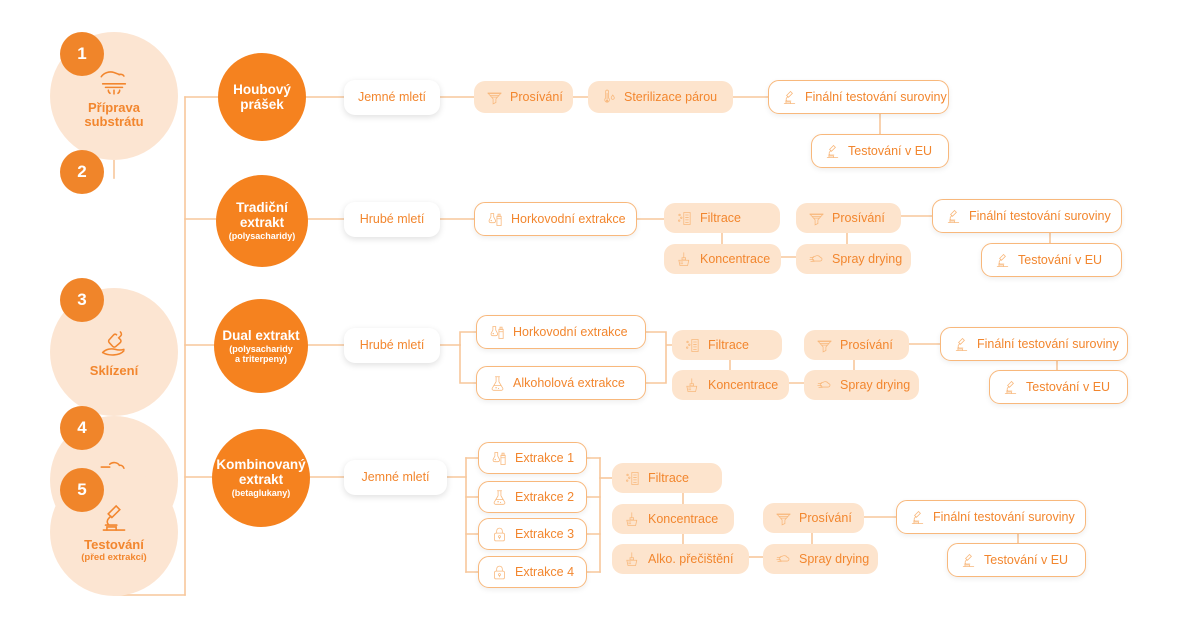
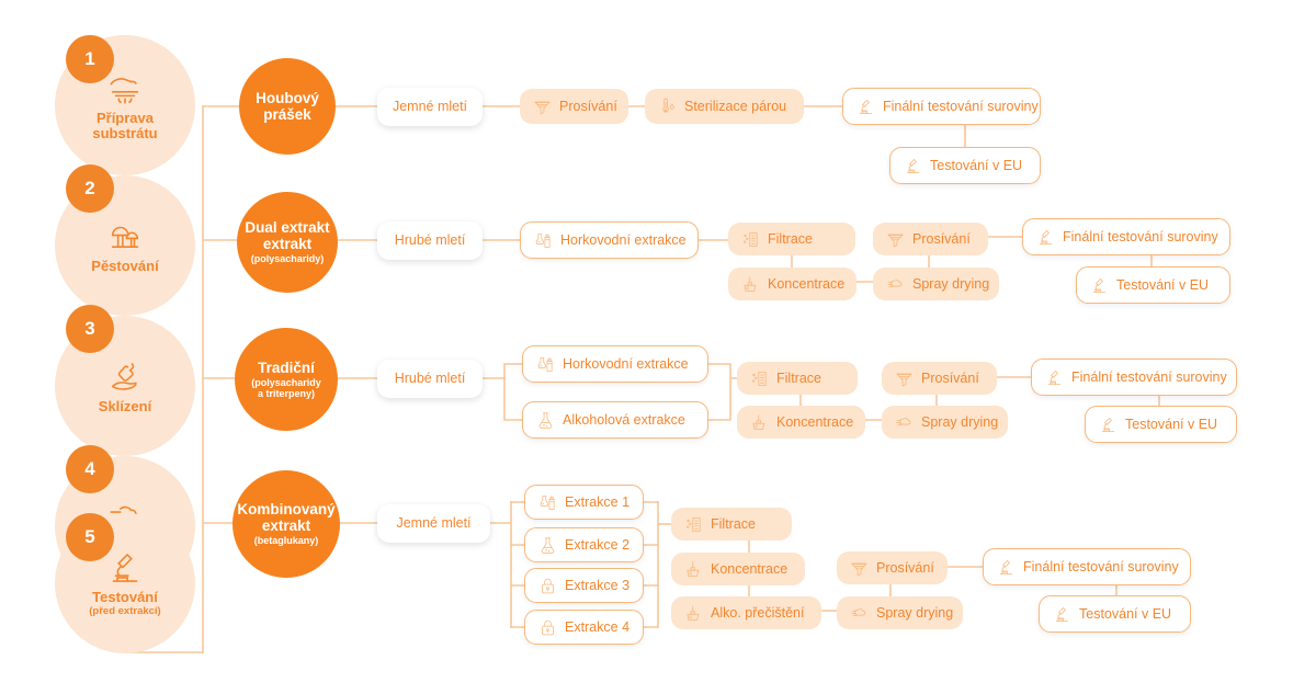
  Příprava
  substrátu
  1
+ Pěstování
  2
  Sklízení
  3
  4
  Testování
  (před extrakcí)
  5
  Houbový
  prášek
- Tradiční
+ Dual extrakt
  extrakt
  (polysacharidy)
- Dual extrakt
+ Tradiční
  (polysacharidy
  a triterpeny)
  Kombinovaný
  extrakt
  (betaglukany)
  Jemné mletí
  Prosívání
  Sterilizace párou
  Finální testování suroviny
  Testování v EU
  Hrubé mletí
  Horkovodní extrakce
  Filtrace
  Koncentrace
  Prosívání
  Spray drying
  Finální testování suroviny
  Testování v EU
  Hrubé mletí
  Horkovodní extrakce
  Alkoholová extrakce
  Filtrace
  Koncentrace
  Prosívání
  Spray drying
  Finální testování suroviny
  Testování v EU
  Jemné mletí
  Extrakce 1
  Extrakce 2
  Extrakce 3
  Extrakce 4
  Filtrace
  Koncentrace
  Alko. přečištění
  Prosívání
  Spray drying
  Finální testování suroviny
  Testování v EU
